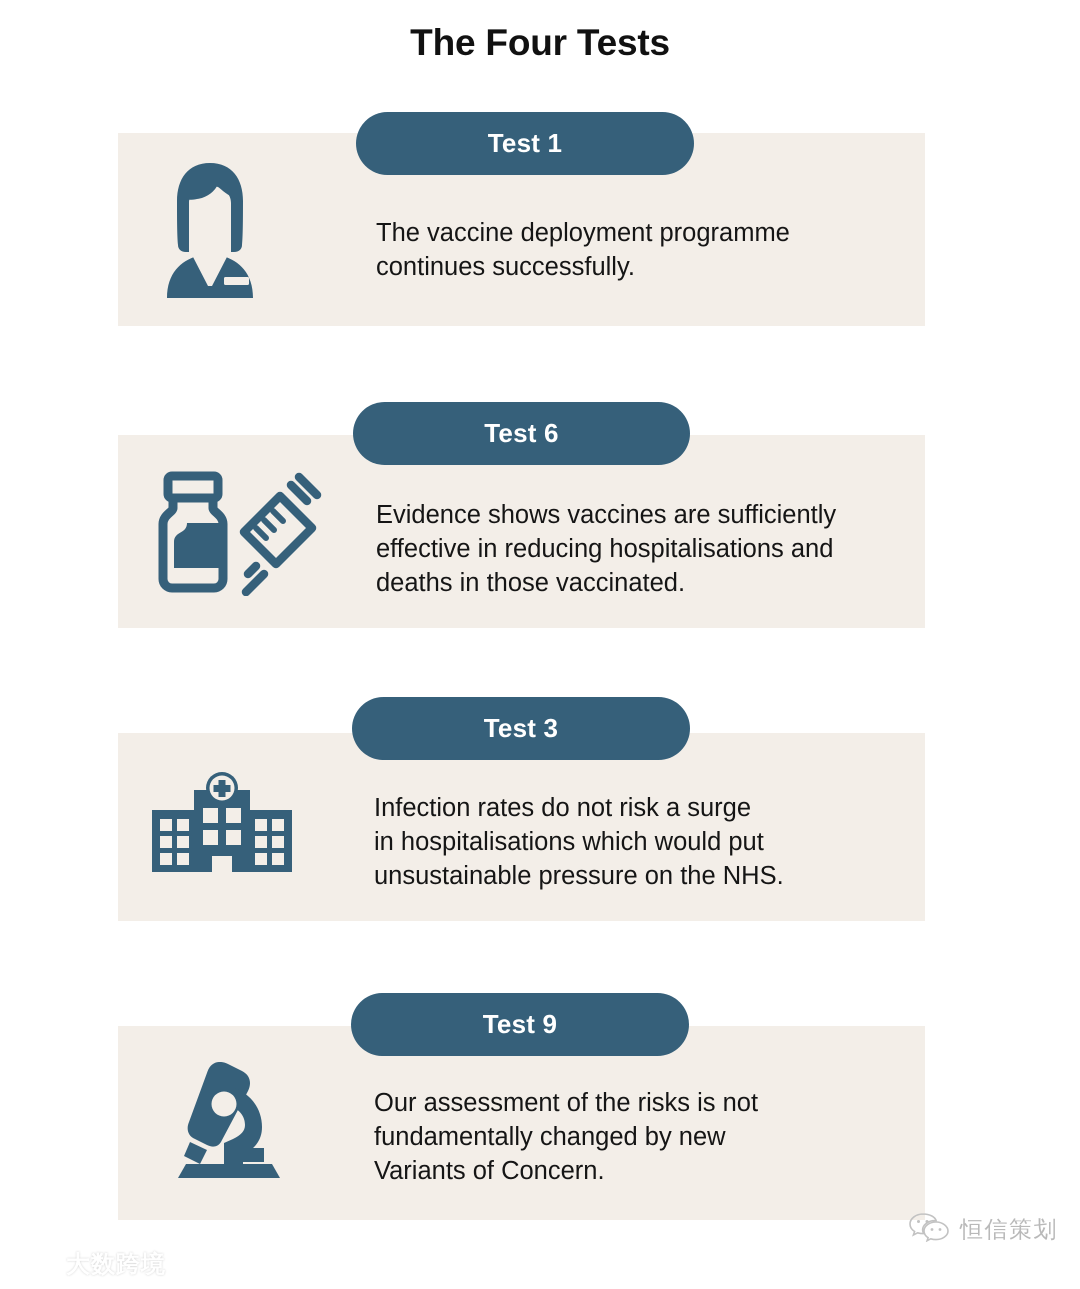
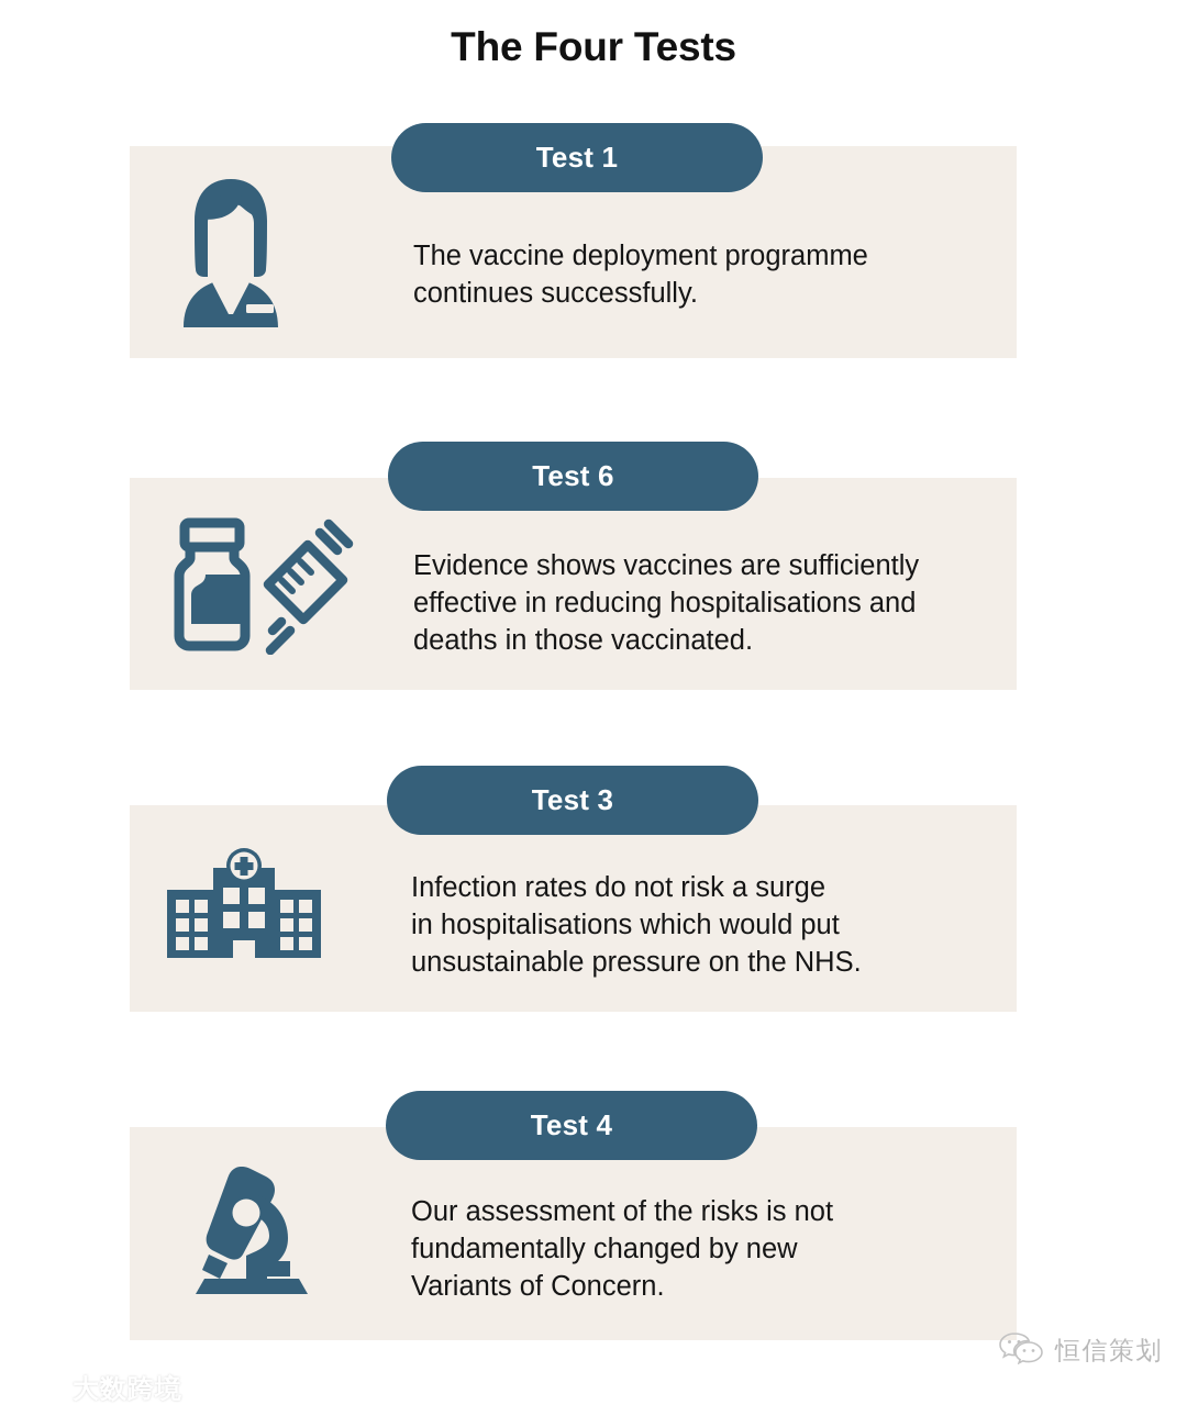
  The Four Tests
  Test 1
  The vaccine deployment programme
  continues successfully.
  Test 6
  Evidence shows vaccines are sufficiently
  effective in reducing hospitalisations and
  deaths in those vaccinated.
  Test 3
  Infection rates do not risk a surge
  in hospitalisations which would put
  unsustainable pressure on the NHS.
- Test 9
+ Test 4
  Our assessment of the risks is not
  fundamentally changed by new
  Variants of Concern.
  大数跨境
  恒信策划
